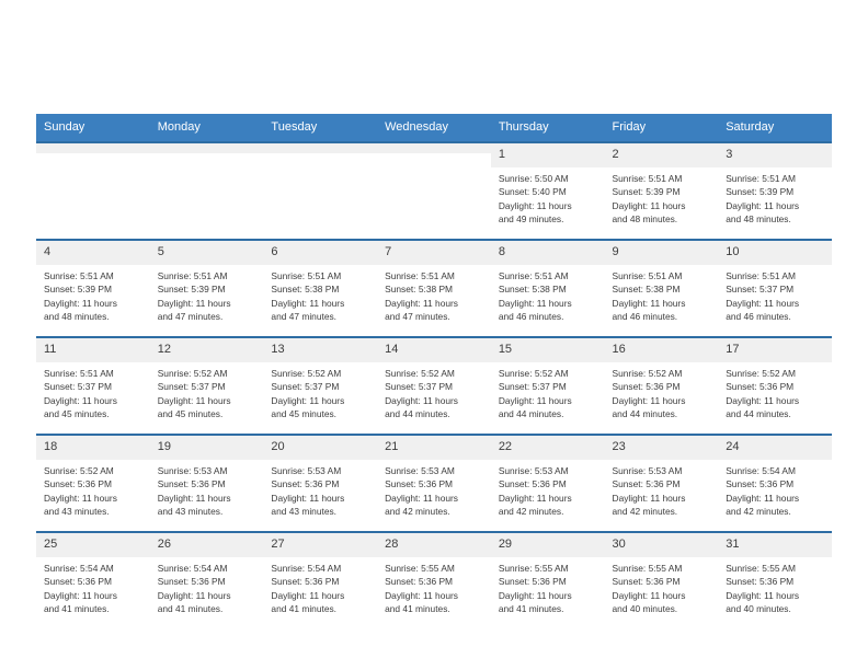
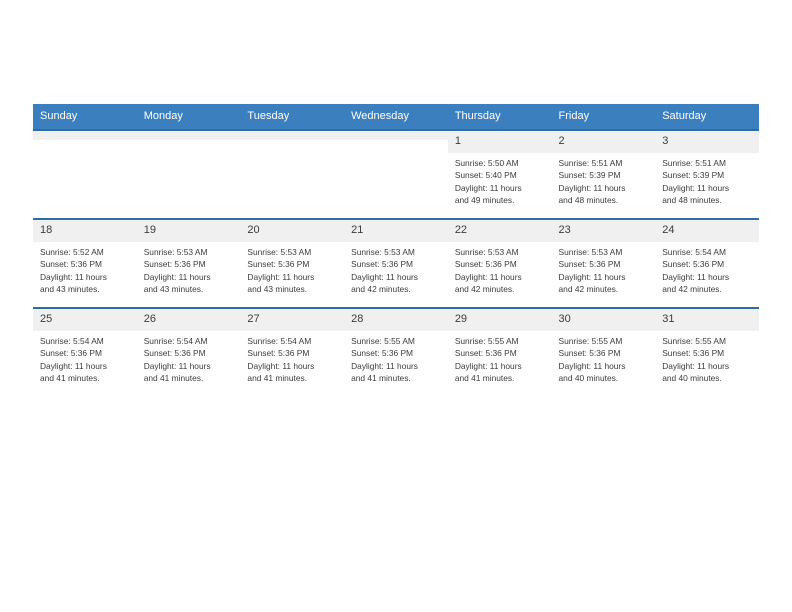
  Sunday	Monday	Tuesday	Wednesday	Thursday	Friday	Saturday
  				1Sunrise: 5:50 AMSunset: 5:40 PMDaylight: 11 hoursand 49 minutes.	2Sunrise: 5:51 AMSunset: 5:39 PMDaylight: 11 hoursand 48 minutes.	3Sunrise: 5:51 AMSunset: 5:39 PMDaylight: 11 hoursand 48 minutes.
- 4Sunrise: 5:51 AMSunset: 5:39 PMDaylight: 11 hoursand 48 minutes.	5Sunrise: 5:51 AMSunset: 5:39 PMDaylight: 11 hoursand 47 minutes.	6Sunrise: 5:51 AMSunset: 5:38 PMDaylight: 11 hoursand 47 minutes.	7Sunrise: 5:51 AMSunset: 5:38 PMDaylight: 11 hoursand 47 minutes.	8Sunrise: 5:51 AMSunset: 5:38 PMDaylight: 11 hoursand 46 minutes.	9Sunrise: 5:51 AMSunset: 5:38 PMDaylight: 11 hoursand 46 minutes.	10Sunrise: 5:51 AMSunset: 5:37 PMDaylight: 11 hoursand 46 minutes.
- 11Sunrise: 5:51 AMSunset: 5:37 PMDaylight: 11 hoursand 45 minutes.	12Sunrise: 5:52 AMSunset: 5:37 PMDaylight: 11 hoursand 45 minutes.	13Sunrise: 5:52 AMSunset: 5:37 PMDaylight: 11 hoursand 45 minutes.	14Sunrise: 5:52 AMSunset: 5:37 PMDaylight: 11 hoursand 44 minutes.	15Sunrise: 5:52 AMSunset: 5:37 PMDaylight: 11 hoursand 44 minutes.	16Sunrise: 5:52 AMSunset: 5:36 PMDaylight: 11 hoursand 44 minutes.	17Sunrise: 5:52 AMSunset: 5:36 PMDaylight: 11 hoursand 44 minutes.
  18Sunrise: 5:52 AMSunset: 5:36 PMDaylight: 11 hoursand 43 minutes.	19Sunrise: 5:53 AMSunset: 5:36 PMDaylight: 11 hoursand 43 minutes.	20Sunrise: 5:53 AMSunset: 5:36 PMDaylight: 11 hoursand 43 minutes.	21Sunrise: 5:53 AMSunset: 5:36 PMDaylight: 11 hoursand 42 minutes.	22Sunrise: 5:53 AMSunset: 5:36 PMDaylight: 11 hoursand 42 minutes.	23Sunrise: 5:53 AMSunset: 5:36 PMDaylight: 11 hoursand 42 minutes.	24Sunrise: 5:54 AMSunset: 5:36 PMDaylight: 11 hoursand 42 minutes.
  25Sunrise: 5:54 AMSunset: 5:36 PMDaylight: 11 hoursand 41 minutes.	26Sunrise: 5:54 AMSunset: 5:36 PMDaylight: 11 hoursand 41 minutes.	27Sunrise: 5:54 AMSunset: 5:36 PMDaylight: 11 hoursand 41 minutes.	28Sunrise: 5:55 AMSunset: 5:36 PMDaylight: 11 hoursand 41 minutes.	29Sunrise: 5:55 AMSunset: 5:36 PMDaylight: 11 hoursand 41 minutes.	30Sunrise: 5:55 AMSunset: 5:36 PMDaylight: 11 hoursand 40 minutes.	31Sunrise: 5:55 AMSunset: 5:36 PMDaylight: 11 hoursand 40 minutes.
